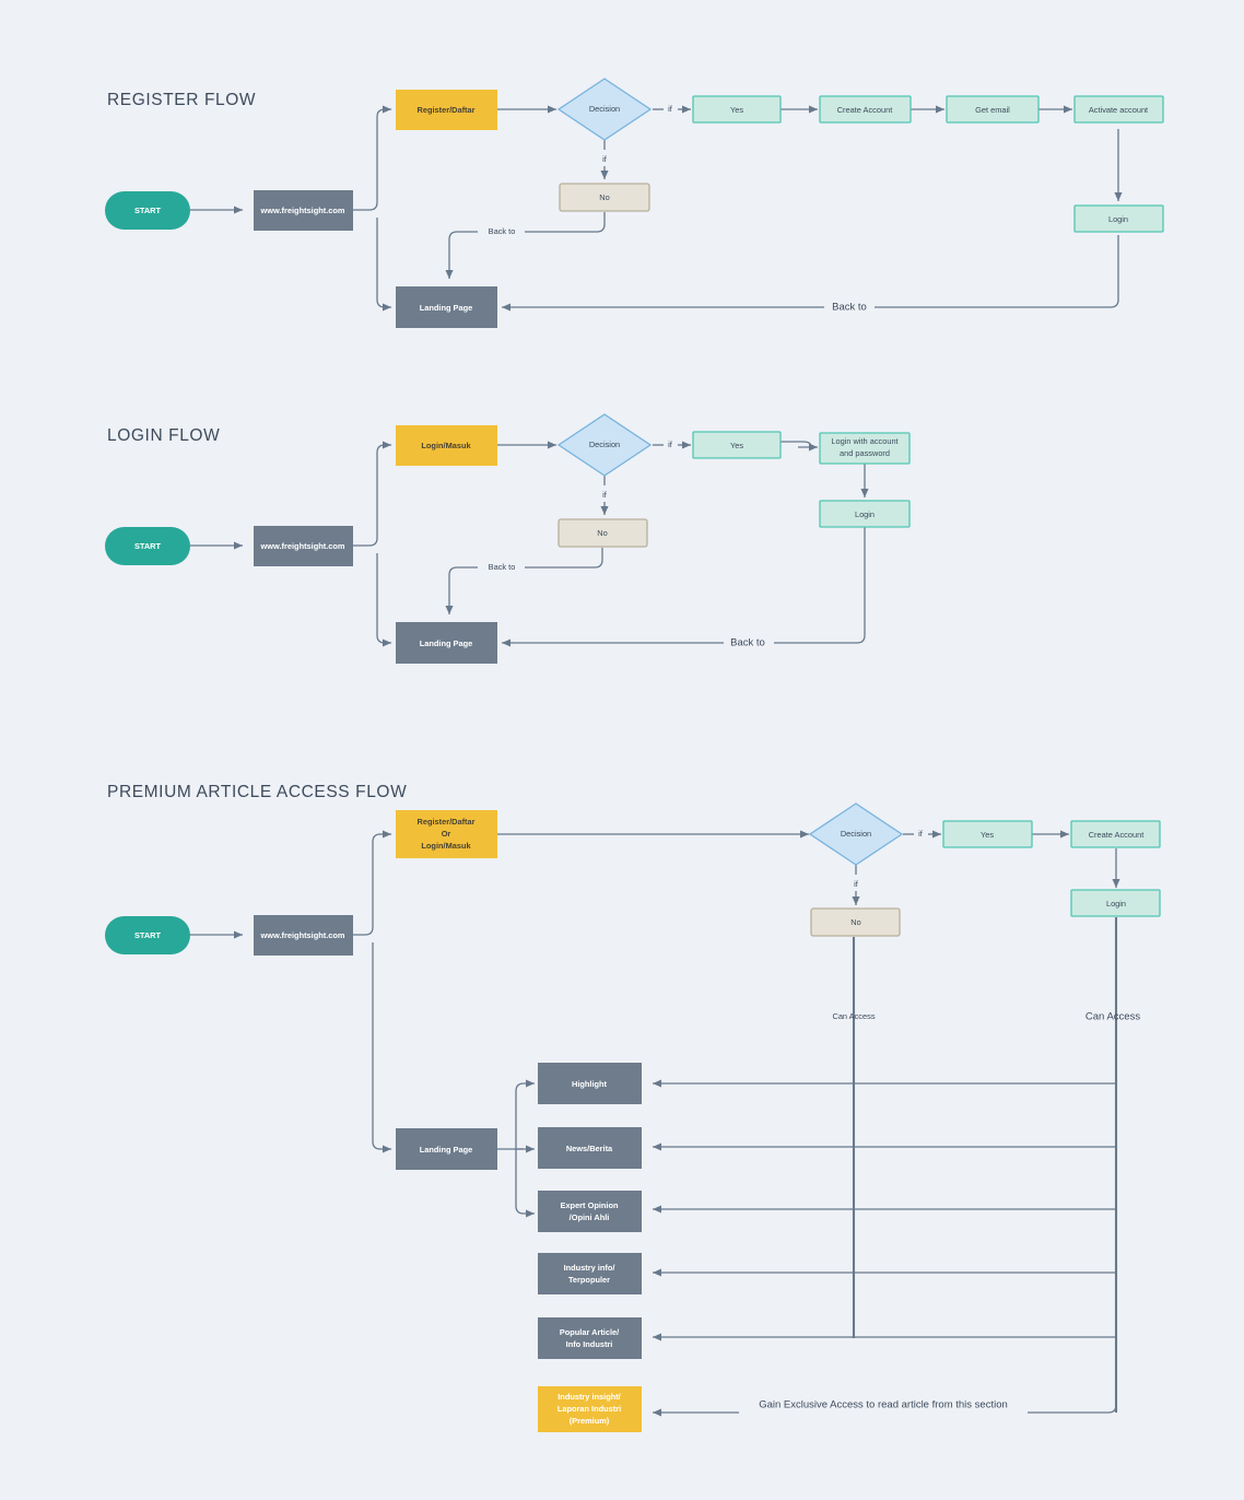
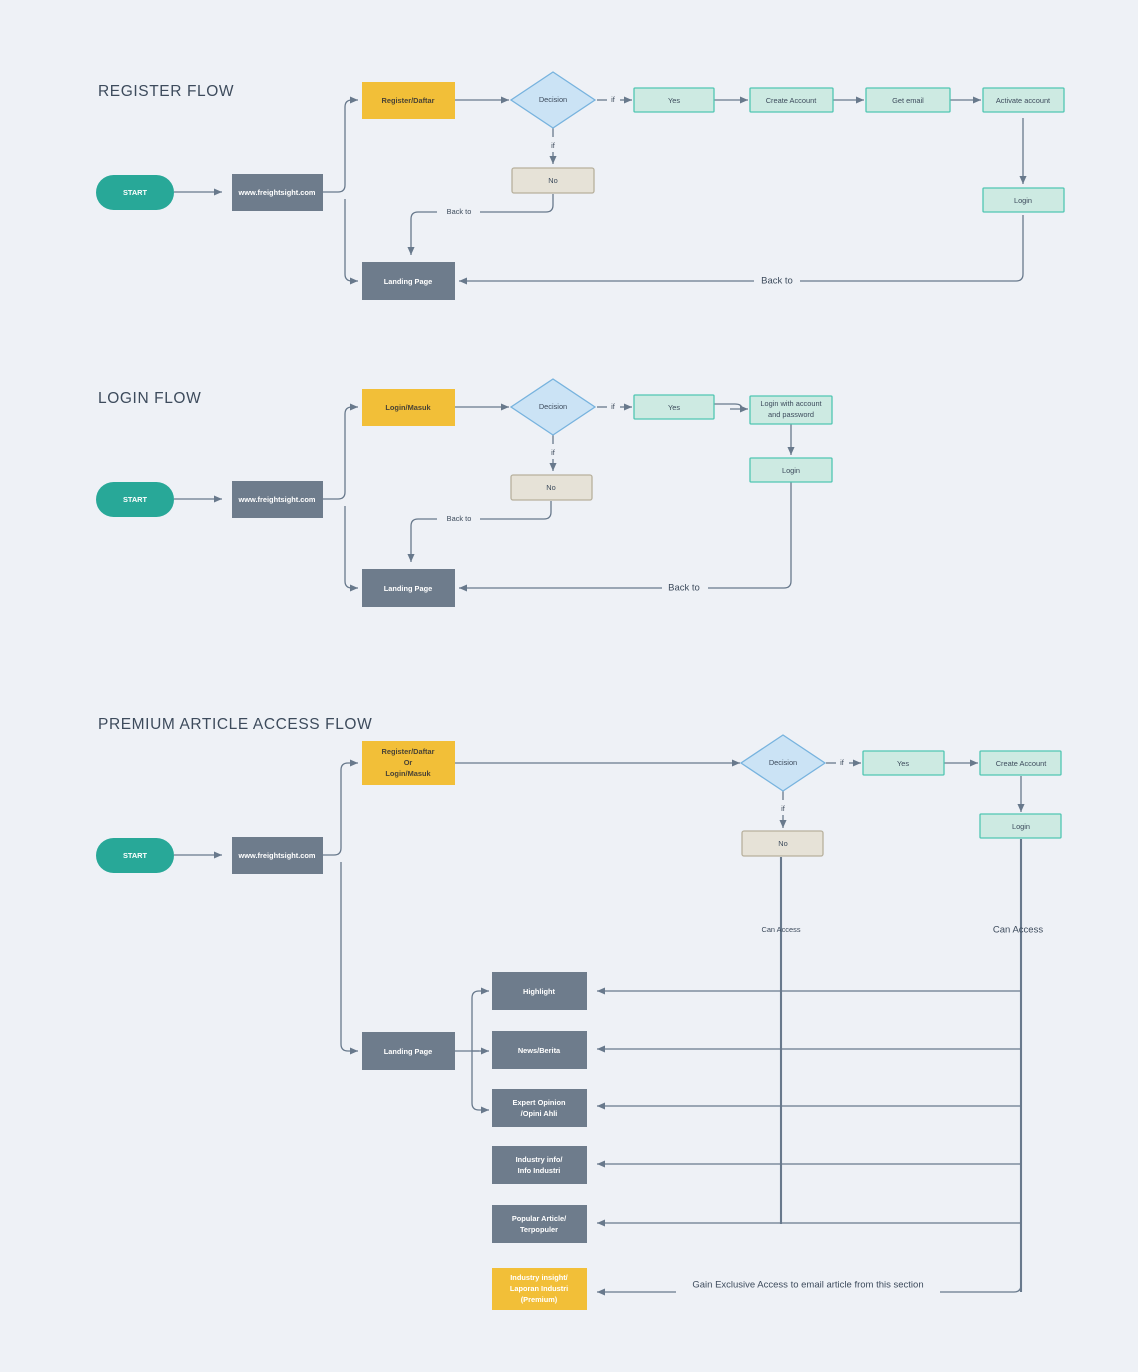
  REGISTER FLOW
  if
  if
  Back to
  Back to
  START
  www.freightsight.com
  Register/Daftar
  Decision
  Yes
  Create Account
  Get email
  Activate account
  Login
  No
  Landing Page
  LOGIN FLOW
  if
  if
  Back to
  Back to
  START
  www.freightsight.com
  Login/Masuk
  Decision
  Yes
  Login with account
  and password
  Login
  No
  Landing Page
  PREMIUM ARTICLE ACCESS FLOW
  if
  if
  Can Access
  Can Access
- Gain Exclusive Access to read article from this section
+ Gain Exclusive Access to email article from this section
  START
  www.freightsight.com
  Register/Daftar
  Or
  Login/Masuk
  Decision
  Yes
  Create Account
  Login
  No
  Landing Page
  Highlight
  News/Berita
  Expert Opinion
  /Opini Ahli
  Industry info/
- Terpopuler
+ Info Industri
  Popular Article/
- Info Industri
+ Terpopuler
  Industry insight/
  Laporan Industri
  (Premium)
